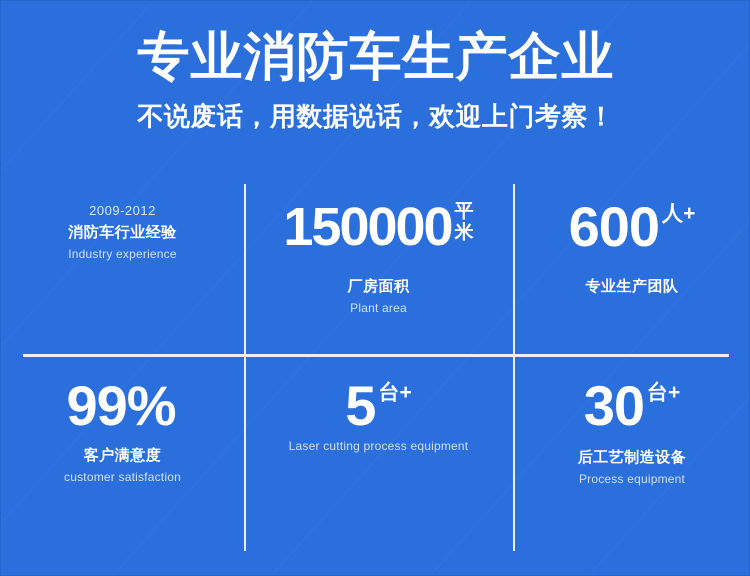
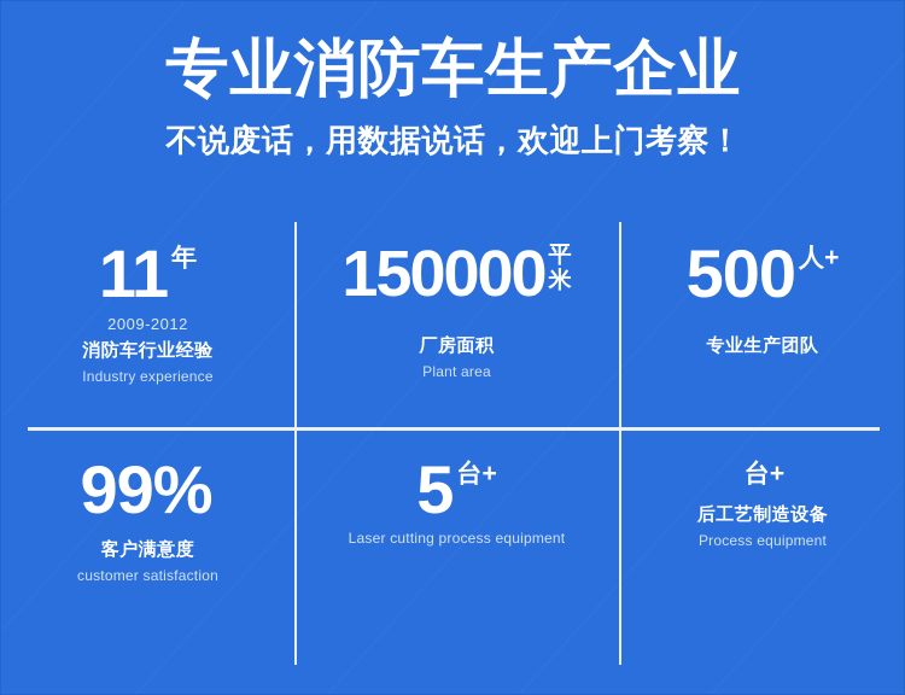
  专业消防车生产企业
  不说废话，用数据说话，欢迎上门考察！
+ 11
+ 年
  2009-2012
  消防车行业经验
  Industry experience
  150000
  平
  米
  厂房面积
  Plant area
- 600
+ 500
  人+
  专业生产团队
  99%
  客户满意度
  customer satisfaction
  5
  台+
  Laser cutting process equipment
- 30
  台+
  后工艺制造设备
  Process equipment
